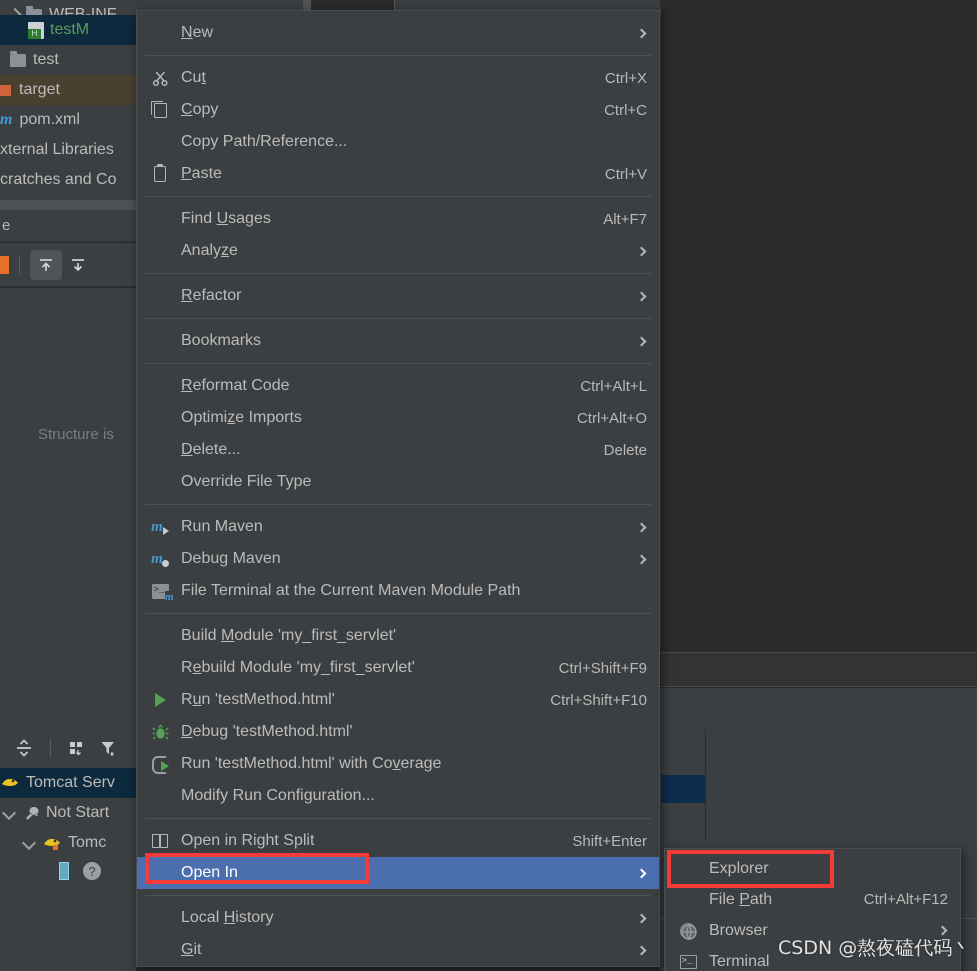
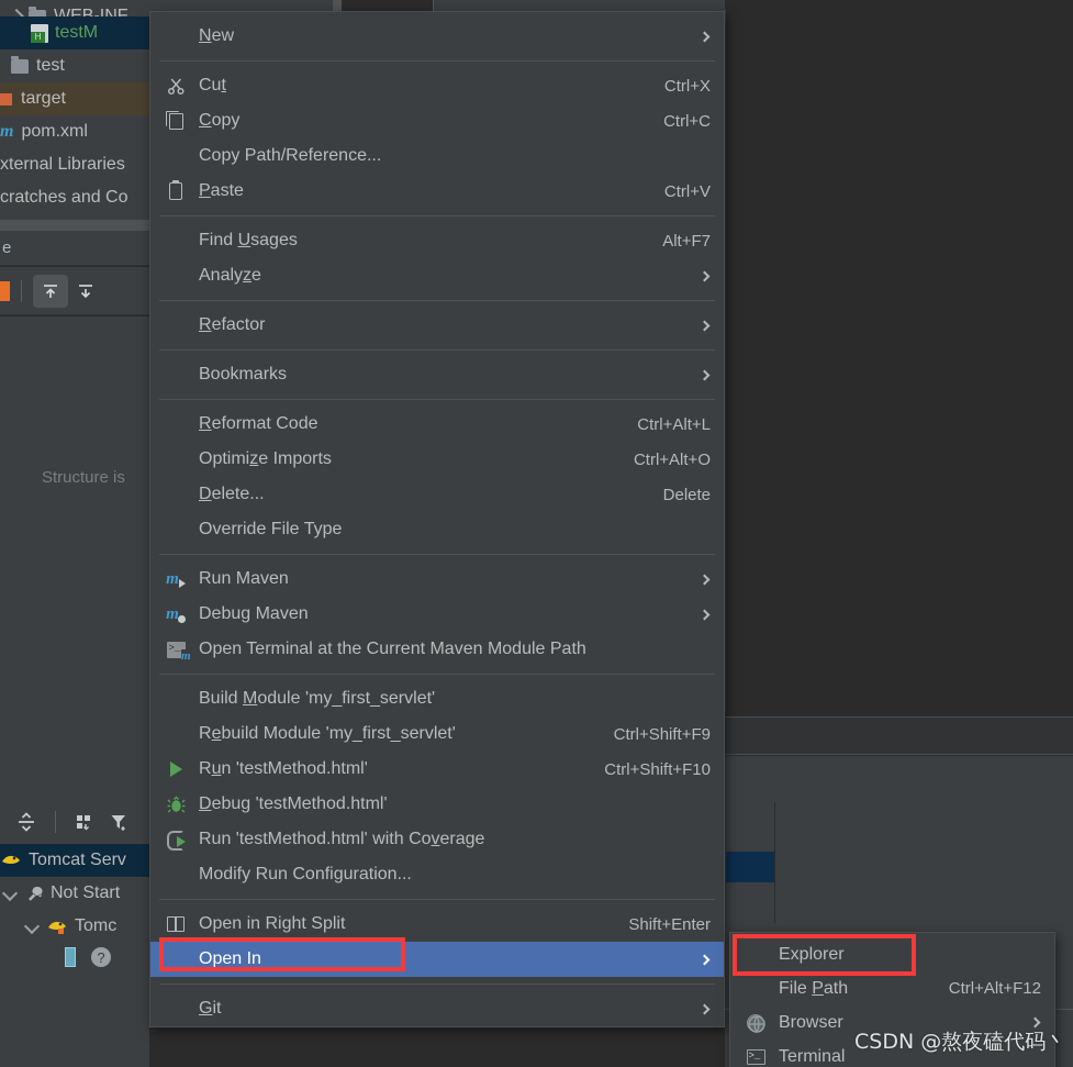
  testM
  test
  target
  m
  pom.xml
  xternal Libraries
  cratches and Co
  e
  Structure is
  Tomcat Serv
  Not Start
  Tomc
  ?
  New
  Cut
  Ctrl+X
  Copy
  Ctrl+C
  Copy Path/Reference...
  Paste
  Ctrl+V
  Find Usages
  Alt+F7
  Analyze
  Refactor
  Bookmarks
  Reformat Code
  Ctrl+Alt+L
  Optimize Imports
  Ctrl+Alt+O
  Delete...
  Delete
  Override File Type
  m
  Run Maven
  m
  Debug Maven
  >_
- File Terminal at the Current Maven Module Path
+ Open Terminal at the Current Maven Module Path
  Build Module 'my_first_servlet'
  Rebuild Module 'my_first_servlet'
  Ctrl+Shift+F9
  Run 'testMethod.html'
  Ctrl+Shift+F10
  Debug 'testMethod.html'
  Run 'testMethod.html' with Coverage
  Modify Run Configuration...
  Open in Right Split
  Shift+Enter
  Open In
- Local History
  Git
  Explorer
  File Path
  Ctrl+Alt+F12
  Browser
  >_
  Terminal
  CSDN @熬夜磕代码丶
